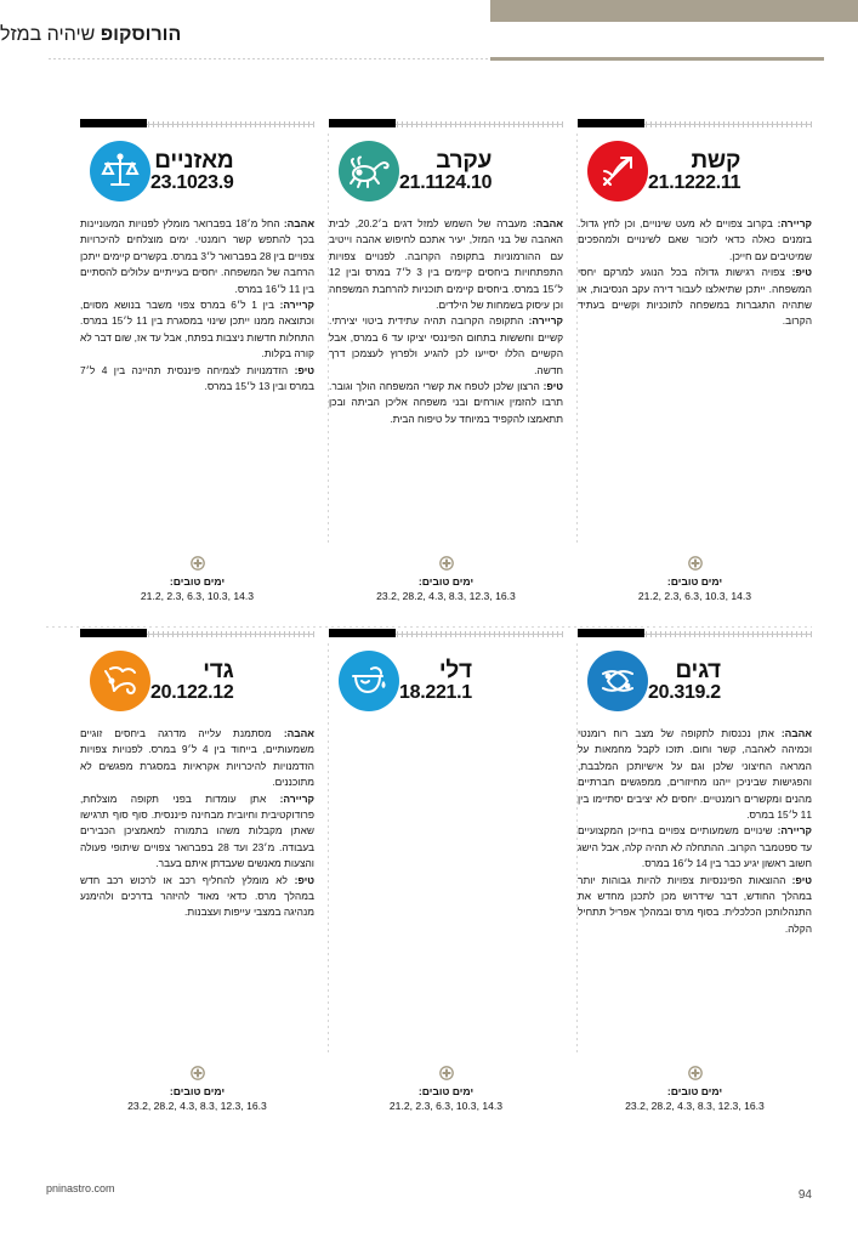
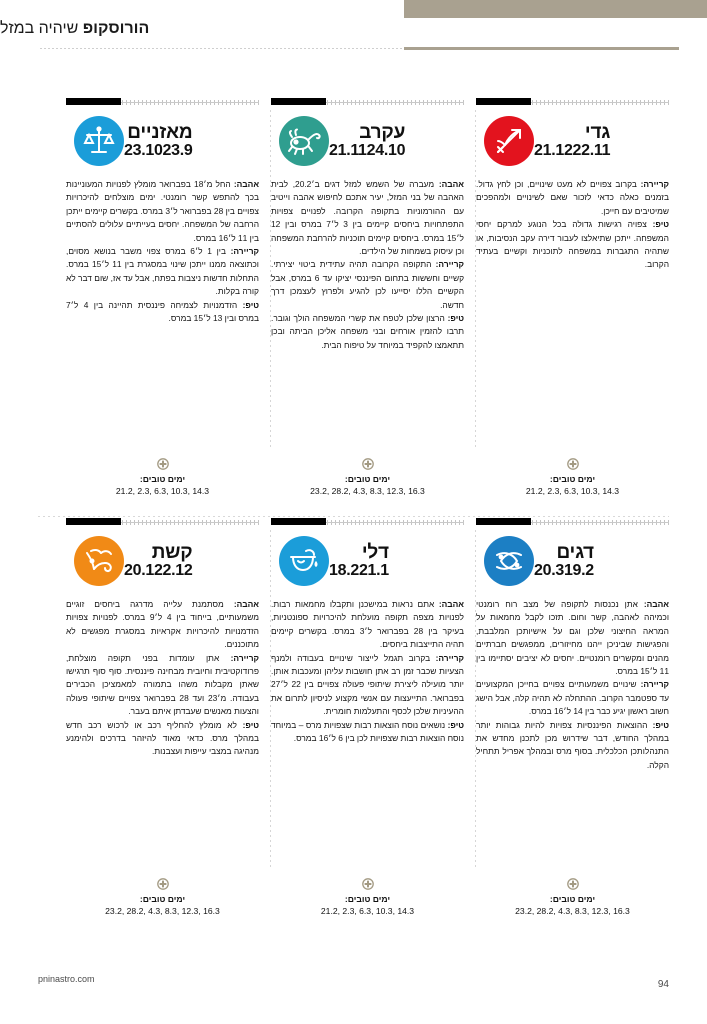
  הורוסקופ שיהיה במזל
- קשת
+ גדי
  21.12­22.11
  קריירה: בקרוב צפויים לא מעט שינויים, וכן לחץ גדול. בזמנים כאלה כדאי לזכור שאם לשינויים ולמהפכים שמיטיבים עם חייכן.
  טיפ: צפויה רגישות גדולה בכל הנוגע למרקם יחסי המשפחה. ייתכן שתיאלצו לעבור דירה עקב הנסיבות, או שתהיה התגברות במשפחה לתוכניות וקשיים בעתיד הקרוב.
  ימים טובים:
  21.2, 2.3, 6.3, 10.3, 14.3
  עקרב
  21.11­24.10
  אהבה: מעברה של השמש למזל דגים ב׳20.2, לבית האהבה של בני המזל, יעיר אתכם לחיפוש אהבה וייטיב עם ההורמוניות בתקופה הקרובה. לפנויים צפויות התפתחויות ביחסים קיימים בין 3 ל׳7 במרס ובין 12 ל׳15 במרס. ביחסים קיימים תוכניות להרחבת המשפחה וכן עיסוק בשמחות של הילדים.
  קריירה: התקופה הקרובה תהיה עתידית ביטוי יצירתי. קשיים וחששות בתחום הפיננסי יציקו עד 6 במרס, אבל הקשיים הללו יסייעו לכן להגיע ולפרוץ לעצמכן דרך חדשה.
  טיפ: הרצון שלכן לטפח את קשרי המשפחה הולך וגובר. תרבו להזמין אורחים ובני משפחה אליכן הביתה ובכן תתאמצו להקפיד במיוחד על טיפוח הבית.
  ימים טובים:
  23.2, 28.2, 4.3, 8.3, 12.3, 16.3
  מאזניים
  23.10­23.9
  אהבה: החל מ׳18 בפברואר מומלץ לפנויות המעוניינות בכך להתפש קשר רומנטי. ימים מוצלחים להיכרויות צפויים בין 28 בפברואר ל׳3 במרס. בקשרים קיימים ייתכן הרחבה של המשפחה. יחסים בעייתיים עלולים להסתיים בין 11 ל׳16 במרס.
  קריירה: בין 1 ל׳6 במרס צפוי משבר בנושא מסוים, וכתוצאה ממנו ייתכן שינוי במסגרת בין 11 ל׳15 במרס. התחלות חדשות ניצבות בפתח, אבל עד אז, שום דבר לא קורה בקלות.
  טיפ: הזדמנויות לצמיחה פיננסית תהיינה בין 4 ל׳7 במרס ובין 13 ל׳15 במרס.
  ימים טובים:
  21.2, 2.3, 6.3, 10.3, 14.3
  דגים
  20.3­19.2
  אהבה: אתן נכנסות לתקופה של מצב רוח רומנטי וכמיהה לאהבה, קשר וחום. תזכו לקבל מחמאות על המראה החיצוני שלכן וגם על אישיותכן המלבבת, והפגישות שביניכן ייהנו מחיזורים, ממפגשים חברתיים מהנים ומקשרים רומנטיים. יחסים לא יציבים יסתיימו בין 11 ל׳15 במרס.
  קריירה: שינויים משמעותיים צפויים בחייכן המקצועיים עד ספטמבר הקרוב. ההתחלה לא תהיה קלה, אבל הישג חשוב ראשון יגיע כבר בין 14 ל׳16 במרס.
  טיפ: ההוצאות הפיננסיות צפויות להיות גבוהות יותר במהלך החודש, דבר שידרוש מכן לתכנן מחדש את התנהלותכן הכלכלית. בסוף מרס ובמהלך אפריל תתחיל הקלה.
  ימים טובים:
  23.2, 28.2, 4.3, 8.3, 12.3, 16.3
  דלי
  18.2­21.1
+ אהבה: אתם נראות במישכנן ותקבלו מחמאות רבות. לפנויות מצפה תקופה מועלחת להיכרויות ספונטניות, בעיקר בין 28 בפברואר ל׳3 במרס. בקשרים קיימים תהיה התייצבות ביחסים.
+ קריירה: בקרוב תגמל לייצור שינויים בעבודה ולמנף הצעיות שכבר זמן רב אתן חושבות עליהן ומעכבות אותן. יותר מועילה ליצירת שיתופי פעולה צפויים בין 22 ל׳27 בפברואר. התייעצות עם אנשי מקצוע לניסיון לתרום את ההעיניות שלכן לכסף והתעלמות חומרית.
+ טיפ: נושאים נוסח הוצאות רבות שצפויות מרס – במיוחד נוסח הוצאות רבות שצפויות לכן בין 6 ל׳16 במרס.
  ימים טובים:
  21.2, 2.3, 6.3, 10.3, 14.3
- גדי
+ קשת
  20.1­22.12
  אהבה: מסתמנת עלייה מדרגה ביחסים זוגיים משמעותיים, בייחוד בין 4 ל׳9 במרס. לפנויות צפויות הזדמנויות להיכרויות אקראיות במסגרת מפגשים לא מתוכננים.
  קריירה: אתן עומדות בפני תקופה מוצלחת, פרודוקטיבית וחיובית מבחינה פיננסית. סוף סוף תרגישו שאתן מקבלות משהו בתמורה למאמציכן הכבירים בעבודה. מ׳23 ועד 28 בפברואר צפויים שיתופי פעולה והצעות מאנשים שעבדתן איתם בעבר.
  טיפ: לא מומלץ להחליף רכב או לרכוש רכב חדש במהלך מרס. כדאי מאוד להיזהר בדרכים ולהימנע מנהיגה במצבי עייפות ועצבנות.
  ימים טובים:
  23.2, 28.2, 4.3, 8.3, 12.3, 16.3
  pninastro.com
  94
